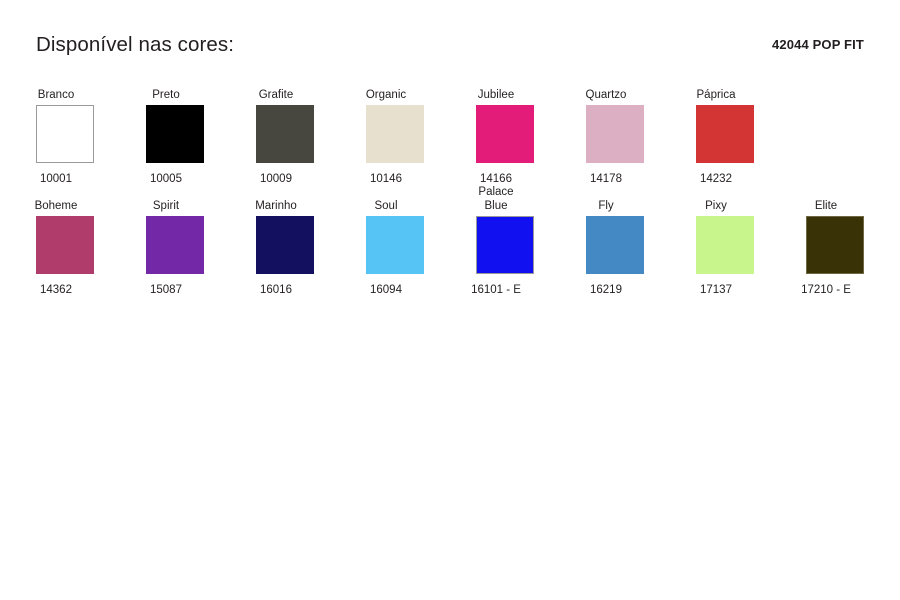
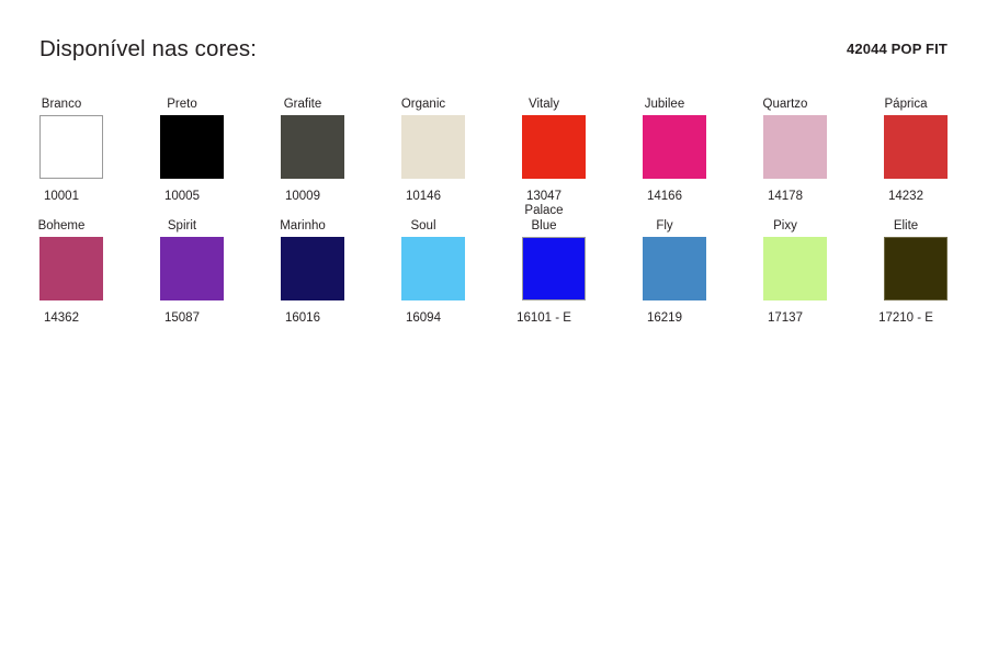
  Disponível nas cores:
  42044 POP FIT
  Branco
  10001
  Preto
  10005
  Grafite
  10009
  Organic
  10146
+ Vitaly
+ 13047
  Jubilee
  14166
  Quartzo
  14178
  Páprica
  14232
  Boheme
  14362
  Spirit
  15087
  Marinho
  16016
  Soul
  16094
  Palace
  Blue
  16101 - E
  Fly
  16219
  Pixy
  17137
  Elite
  17210 - E
